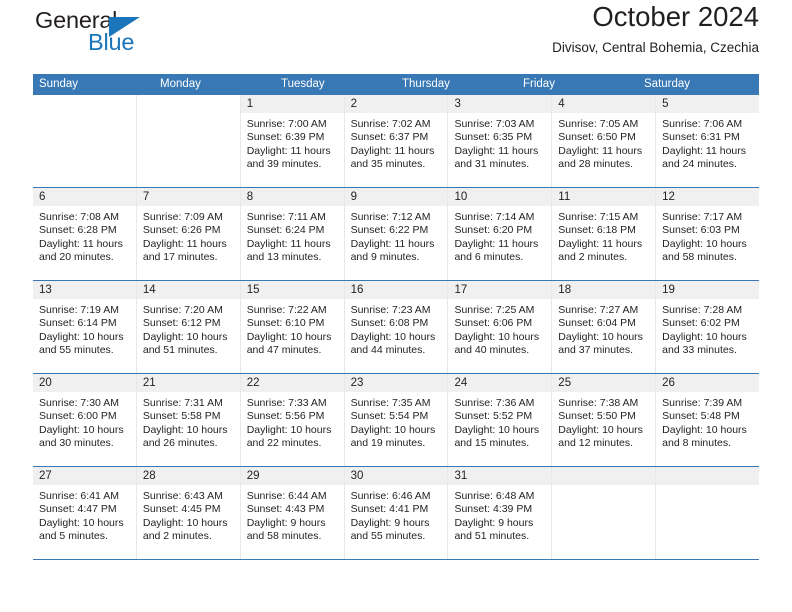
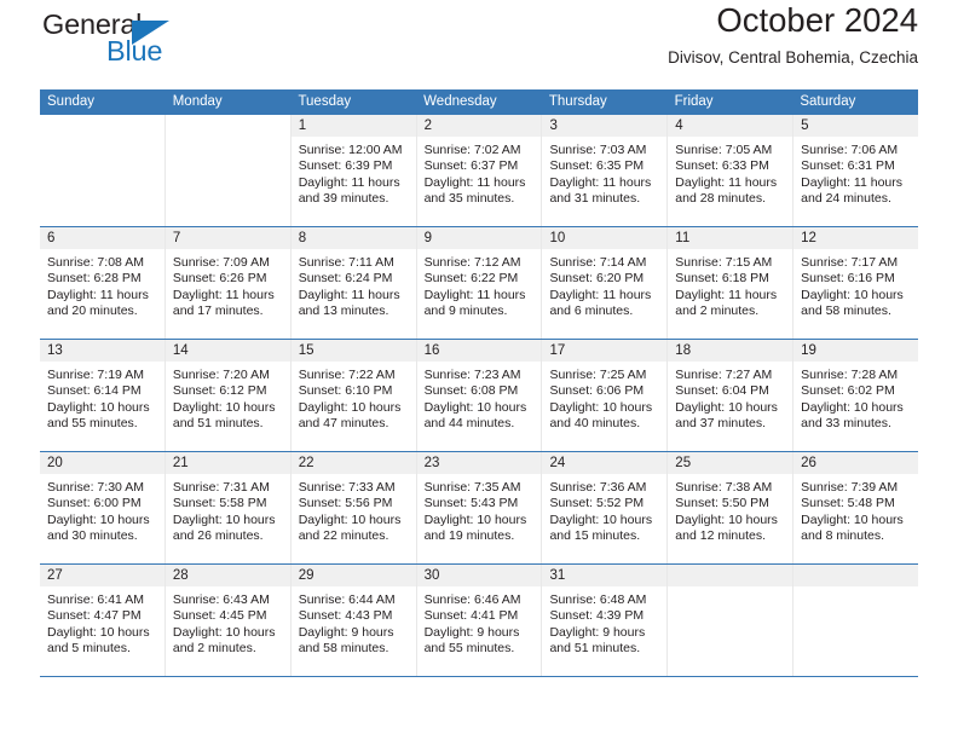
  General
  Blue
  October 2024
  Divisov, Central Bohemia, Czechia
  Sunday
  Monday
  Tuesday
+ Wednesday
  Thursday
  Friday
  Saturday
  1
- Sunrise: 7:00 AM
+ Sunrise: 12:00 AM
  Sunset: 6:39 PM
  Daylight: 11 hours
  and 39 minutes.
  2
  Sunrise: 7:02 AM
  Sunset: 6:37 PM
  Daylight: 11 hours
  and 35 minutes.
  3
  Sunrise: 7:03 AM
  Sunset: 6:35 PM
  Daylight: 11 hours
  and 31 minutes.
  4
  Sunrise: 7:05 AM
- Sunset: 6:50 PM
+ Sunset: 6:33 PM
  Daylight: 11 hours
  and 28 minutes.
  5
  Sunrise: 7:06 AM
  Sunset: 6:31 PM
  Daylight: 11 hours
  and 24 minutes.
  6
  Sunrise: 7:08 AM
  Sunset: 6:28 PM
  Daylight: 11 hours
  and 20 minutes.
  7
  Sunrise: 7:09 AM
  Sunset: 6:26 PM
  Daylight: 11 hours
  and 17 minutes.
  8
  Sunrise: 7:11 AM
  Sunset: 6:24 PM
  Daylight: 11 hours
  and 13 minutes.
  9
  Sunrise: 7:12 AM
  Sunset: 6:22 PM
  Daylight: 11 hours
  and 9 minutes.
  10
  Sunrise: 7:14 AM
  Sunset: 6:20 PM
  Daylight: 11 hours
  and 6 minutes.
  11
  Sunrise: 7:15 AM
  Sunset: 6:18 PM
  Daylight: 11 hours
  and 2 minutes.
  12
  Sunrise: 7:17 AM
- Sunset: 6:03 PM
+ Sunset: 6:16 PM
  Daylight: 10 hours
  and 58 minutes.
  13
  Sunrise: 7:19 AM
  Sunset: 6:14 PM
  Daylight: 10 hours
  and 55 minutes.
  14
  Sunrise: 7:20 AM
  Sunset: 6:12 PM
  Daylight: 10 hours
  and 51 minutes.
  15
  Sunrise: 7:22 AM
  Sunset: 6:10 PM
  Daylight: 10 hours
  and 47 minutes.
  16
  Sunrise: 7:23 AM
  Sunset: 6:08 PM
  Daylight: 10 hours
  and 44 minutes.
  17
  Sunrise: 7:25 AM
  Sunset: 6:06 PM
  Daylight: 10 hours
  and 40 minutes.
  18
  Sunrise: 7:27 AM
  Sunset: 6:04 PM
  Daylight: 10 hours
  and 37 minutes.
  19
  Sunrise: 7:28 AM
  Sunset: 6:02 PM
  Daylight: 10 hours
  and 33 minutes.
  20
  Sunrise: 7:30 AM
  Sunset: 6:00 PM
  Daylight: 10 hours
  and 30 minutes.
  21
  Sunrise: 7:31 AM
  Sunset: 5:58 PM
  Daylight: 10 hours
  and 26 minutes.
  22
  Sunrise: 7:33 AM
  Sunset: 5:56 PM
  Daylight: 10 hours
  and 22 minutes.
  23
  Sunrise: 7:35 AM
- Sunset: 5:54 PM
+ Sunset: 5:43 PM
  Daylight: 10 hours
  and 19 minutes.
  24
  Sunrise: 7:36 AM
  Sunset: 5:52 PM
  Daylight: 10 hours
  and 15 minutes.
  25
  Sunrise: 7:38 AM
  Sunset: 5:50 PM
  Daylight: 10 hours
  and 12 minutes.
  26
  Sunrise: 7:39 AM
  Sunset: 5:48 PM
  Daylight: 10 hours
  and 8 minutes.
  27
  Sunrise: 6:41 AM
  Sunset: 4:47 PM
  Daylight: 10 hours
  and 5 minutes.
  28
  Sunrise: 6:43 AM
  Sunset: 4:45 PM
  Daylight: 10 hours
  and 2 minutes.
  29
  Sunrise: 6:44 AM
  Sunset: 4:43 PM
  Daylight: 9 hours
  and 58 minutes.
  30
  Sunrise: 6:46 AM
  Sunset: 4:41 PM
  Daylight: 9 hours
  and 55 minutes.
  31
  Sunrise: 6:48 AM
  Sunset: 4:39 PM
  Daylight: 9 hours
  and 51 minutes.
